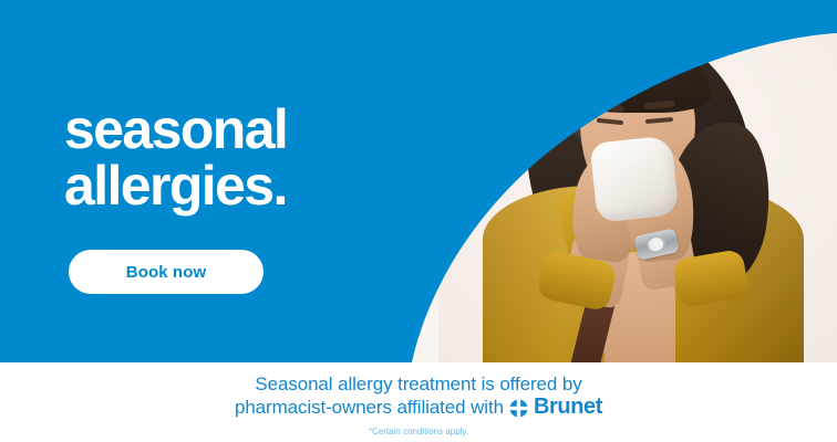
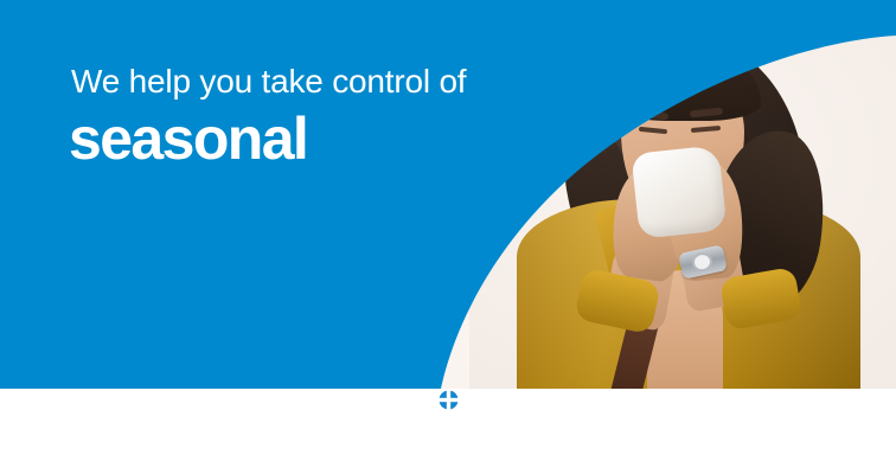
+ We help you take control of
  seasonal
- allergies.
- Book now
- Seasonal allergy treatment is offered by
- pharmacist-owners affiliated with
- Brunet
- *Certain conditions apply.
